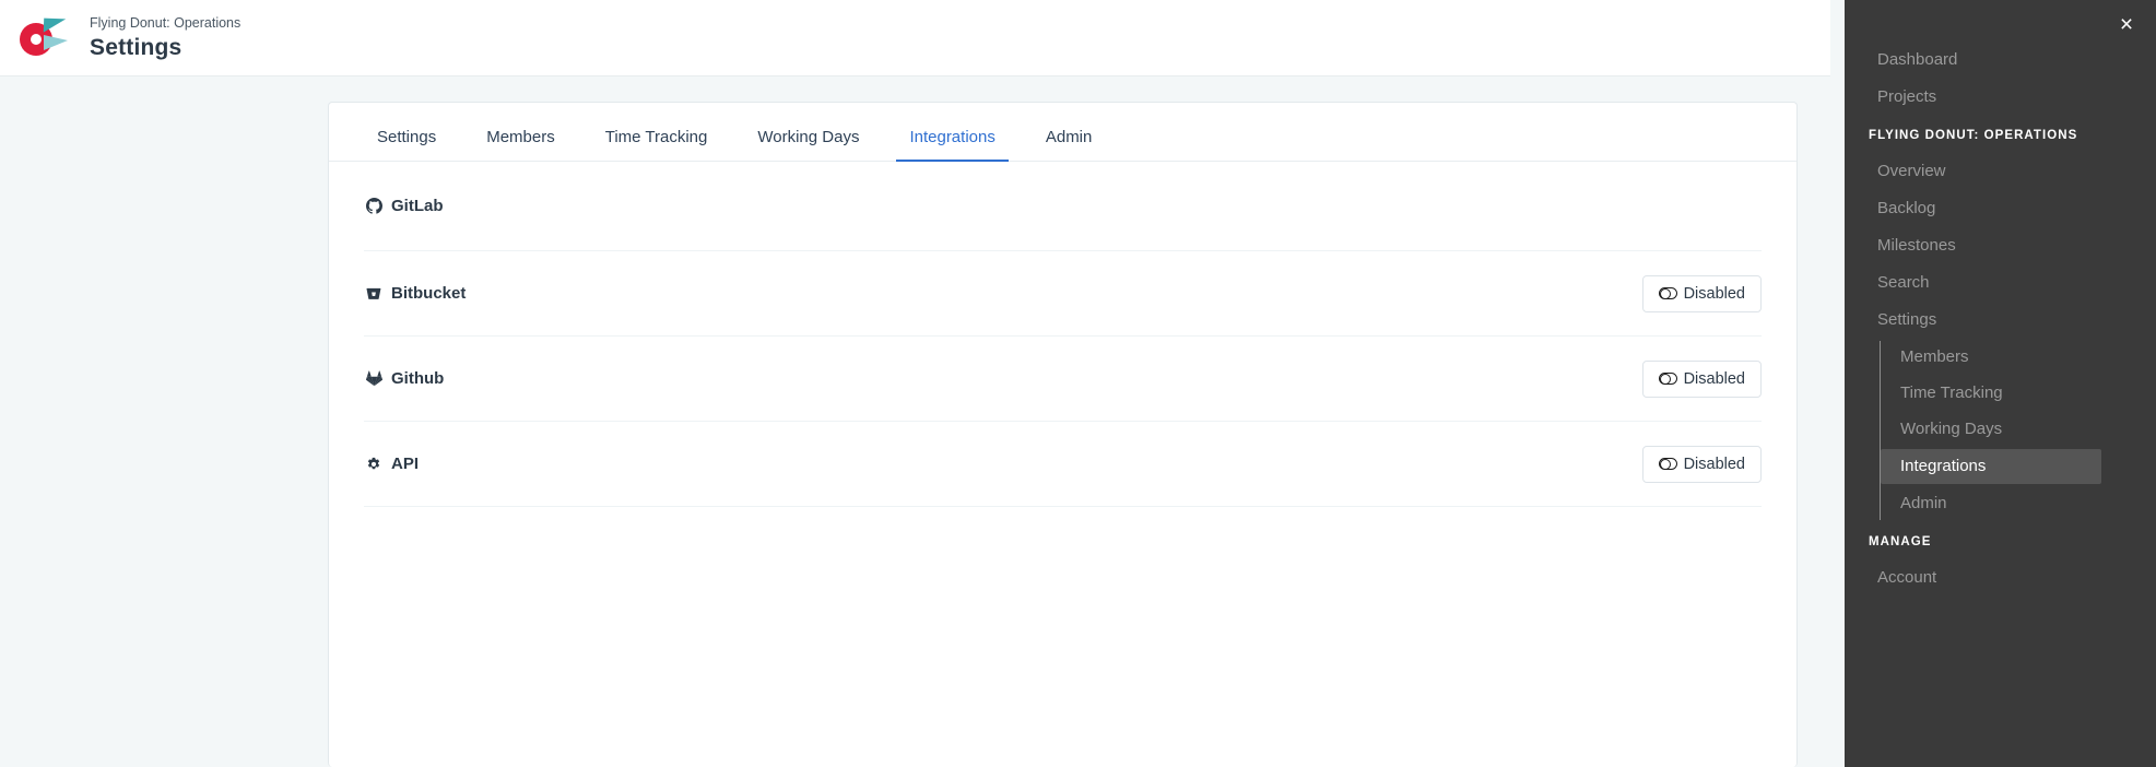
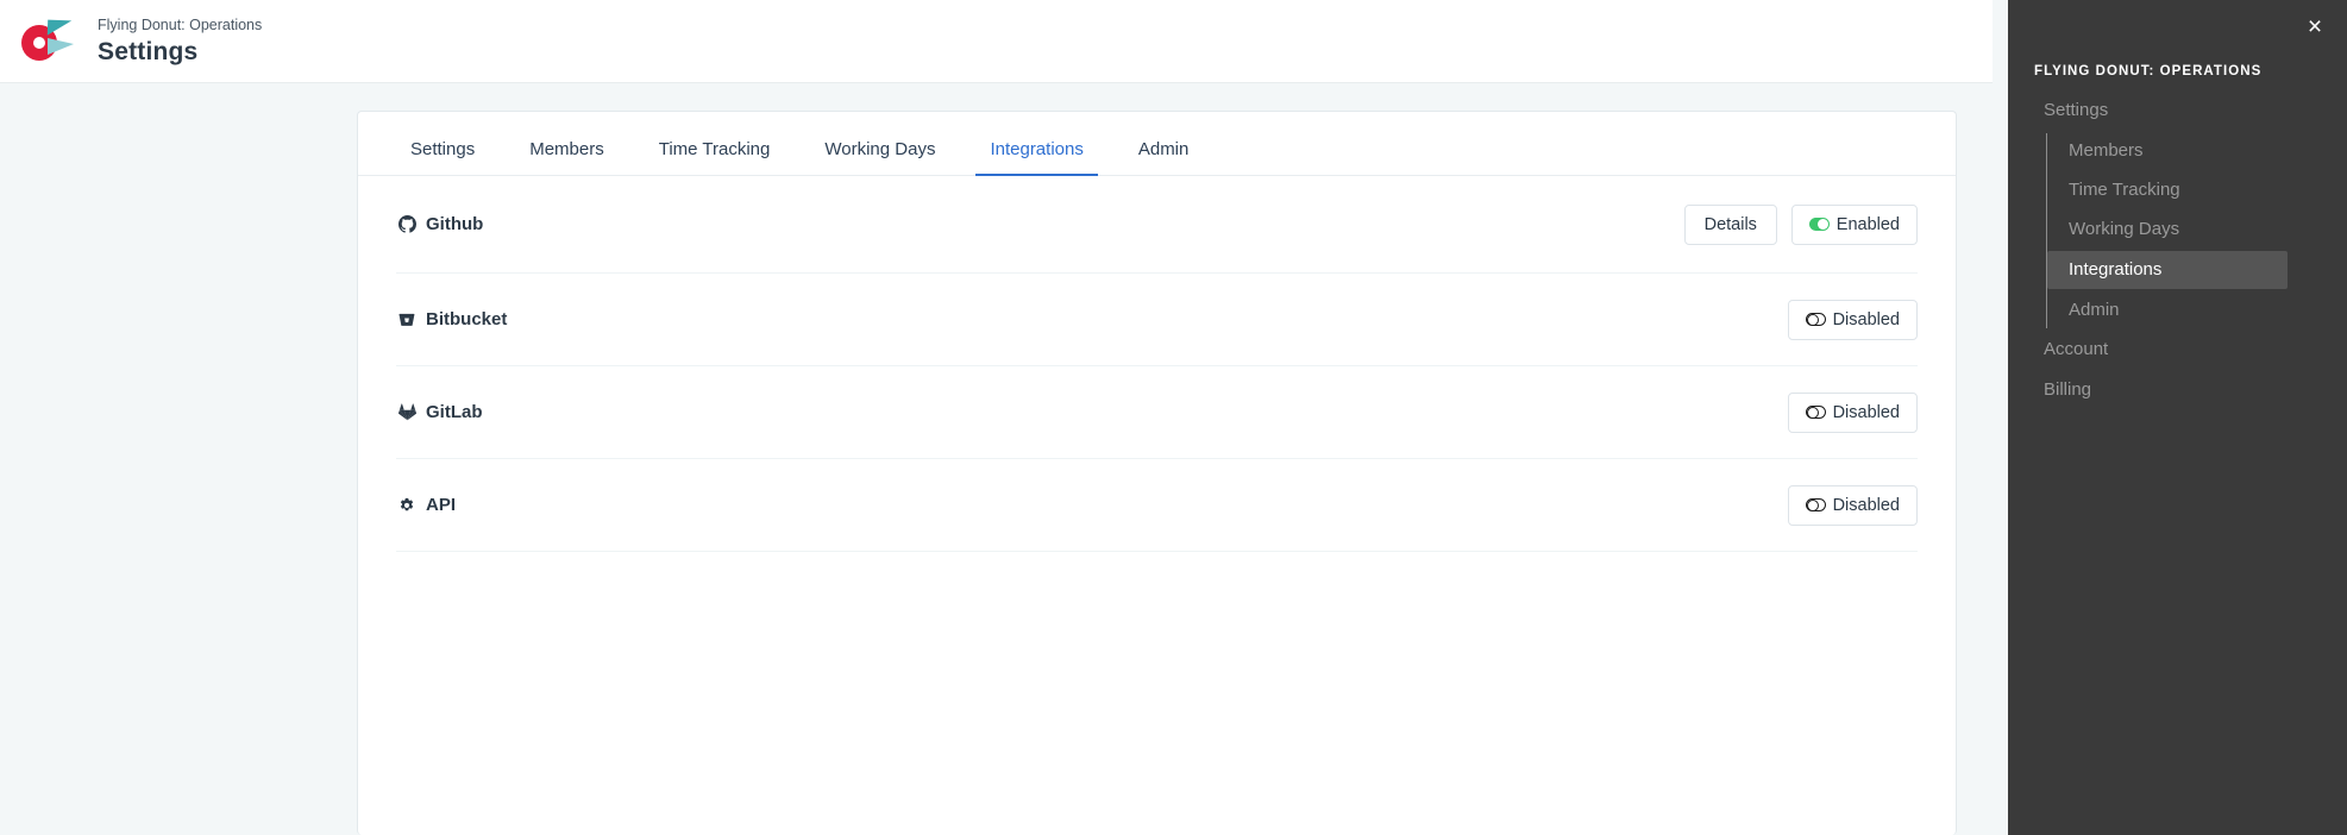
  Flying Donut: Operations
  Settings
  Settings
  Members
  Time Tracking
  Working Days
  Integrations
  Admin
- GitLab
+ Github
+ Details
+ Enabled
  Bitbucket
  Disabled
- Github
+ GitLab
  Disabled
  API
  Disabled
  ×
- Dashboard
- Projects
  FLYING DONUT: OPERATIONS
- Overview
- Backlog
- Milestones
- Search
  Settings
  Members
  Time Tracking
  Working Days
  Integrations
  Admin
- MANAGE
  Account
+ Billing
